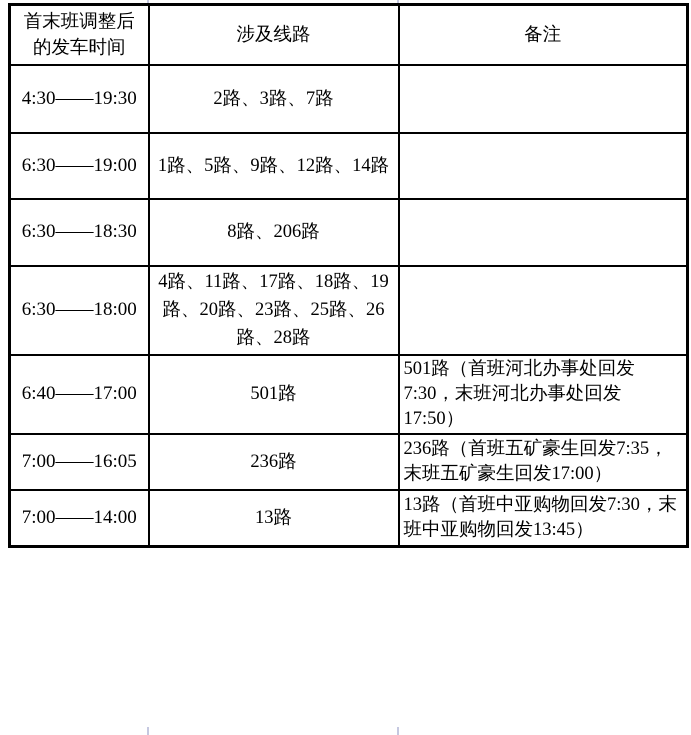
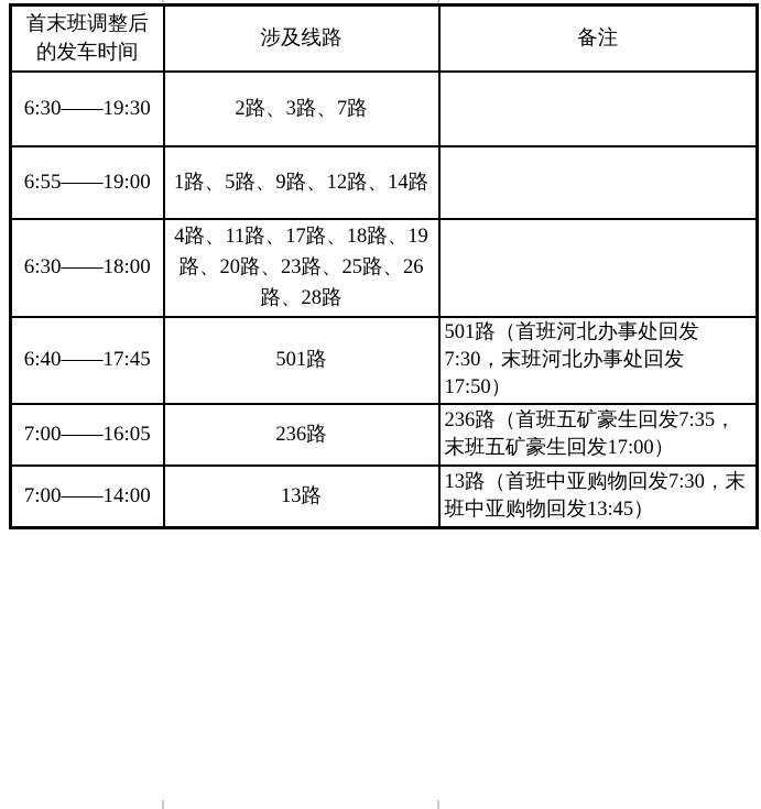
  首末班调整后的发车时间	涉及线路	备注
- 4:30——19:30	2路、3路、7路
+ 6:30——19:30	2路、3路、7路
- 6:30——19:00	1路、5路、9路、12路、14路
+ 6:55——19:00	1路、5路、9路、12路、14路
- 6:30——18:30	8路、206路
  6:30——18:00	4路、11路、17路、18路、19路、20路、23路、25路、26路、28路
- 6:40——17:00	501路	501路（首班河北办事处回发7:30，末班河北办事处回发17:50）
+ 6:40——17:45	501路	501路（首班河北办事处回发7:30，末班河北办事处回发17:50）
  7:00——16:05	236路	236路（首班五矿豪生回发7:35，末班五矿豪生回发17:00）
  7:00——14:00	13路	13路（首班中亚购物回发7:30，末班中亚购物回发13:45）
